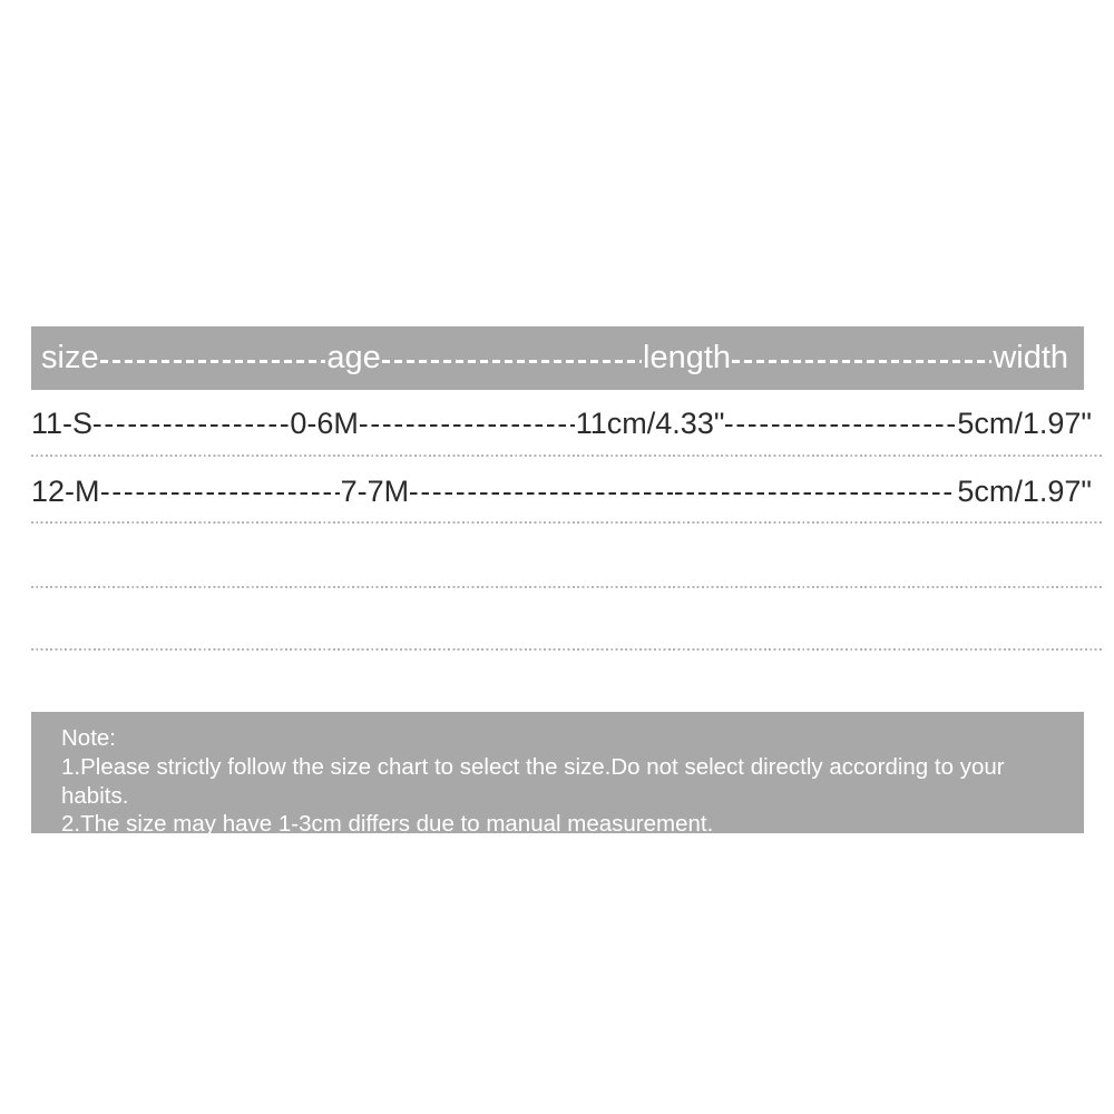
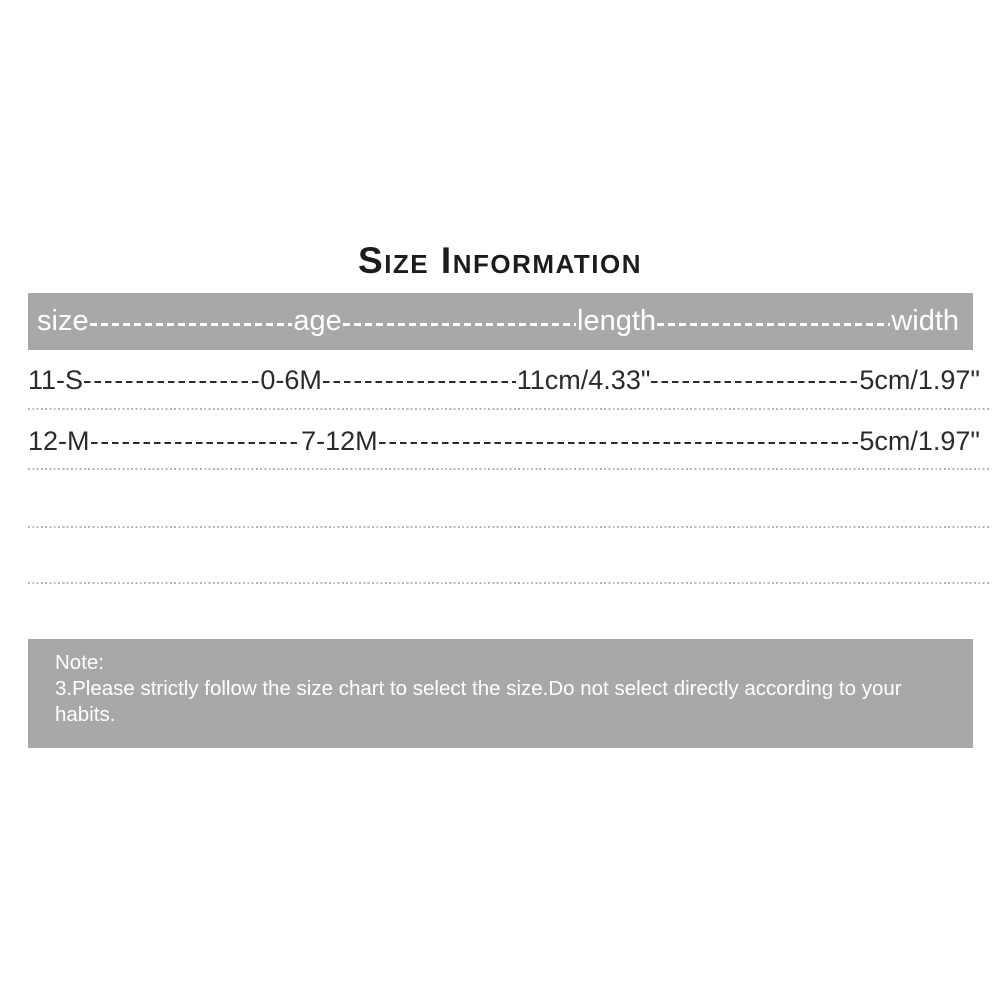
+ Size Information
  size
  age
  length
  width
  11-S
  0-6M
  11cm/4.33"
  5cm/1.97"
  12-M
- 7-7M
+ 7-12M
  5cm/1.97"
  Note:
- 1.Please strictly follow the size chart to select the size.Do not select directly according to your habits.
+ 3.Please strictly follow the size chart to select the size.Do not select directly according to your habits.
- 2.The size may have 1-3cm differs due to manual measurement.
